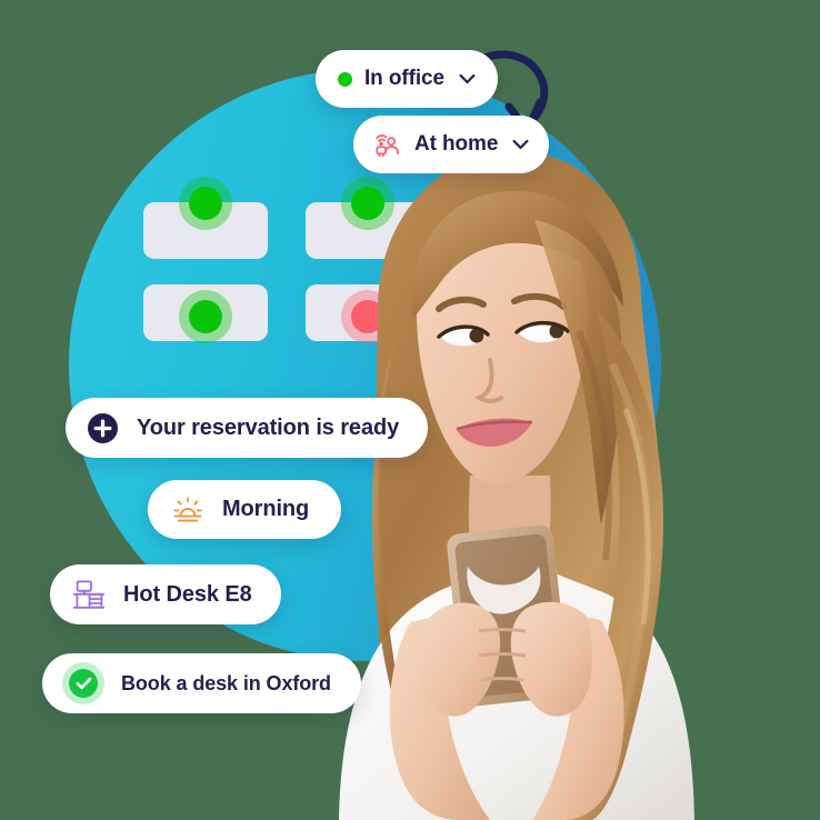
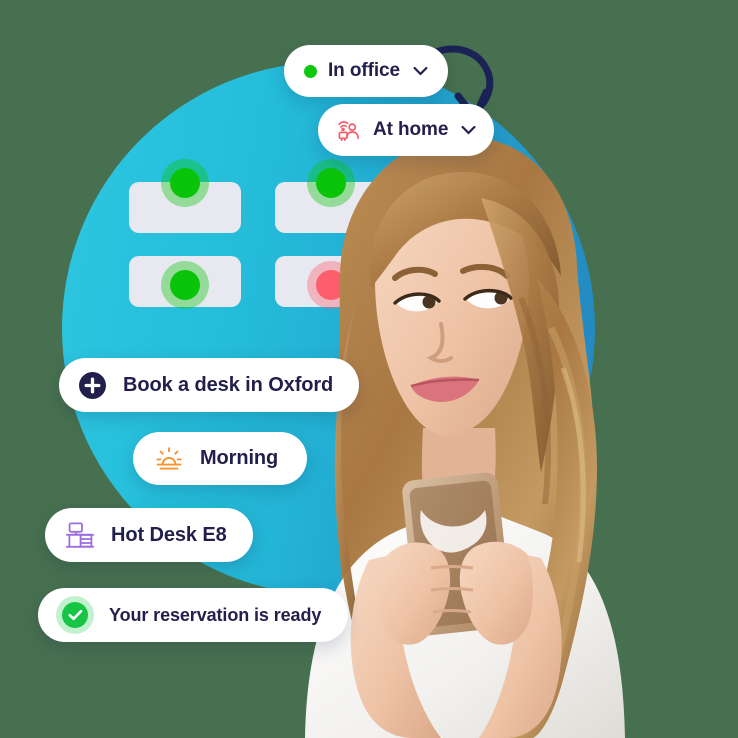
  In office
  At home
- Your reservation is ready
+ Book a desk in Oxford
  Morning
  Hot Desk E8
- Book a desk in Oxford
+ Your reservation is ready
